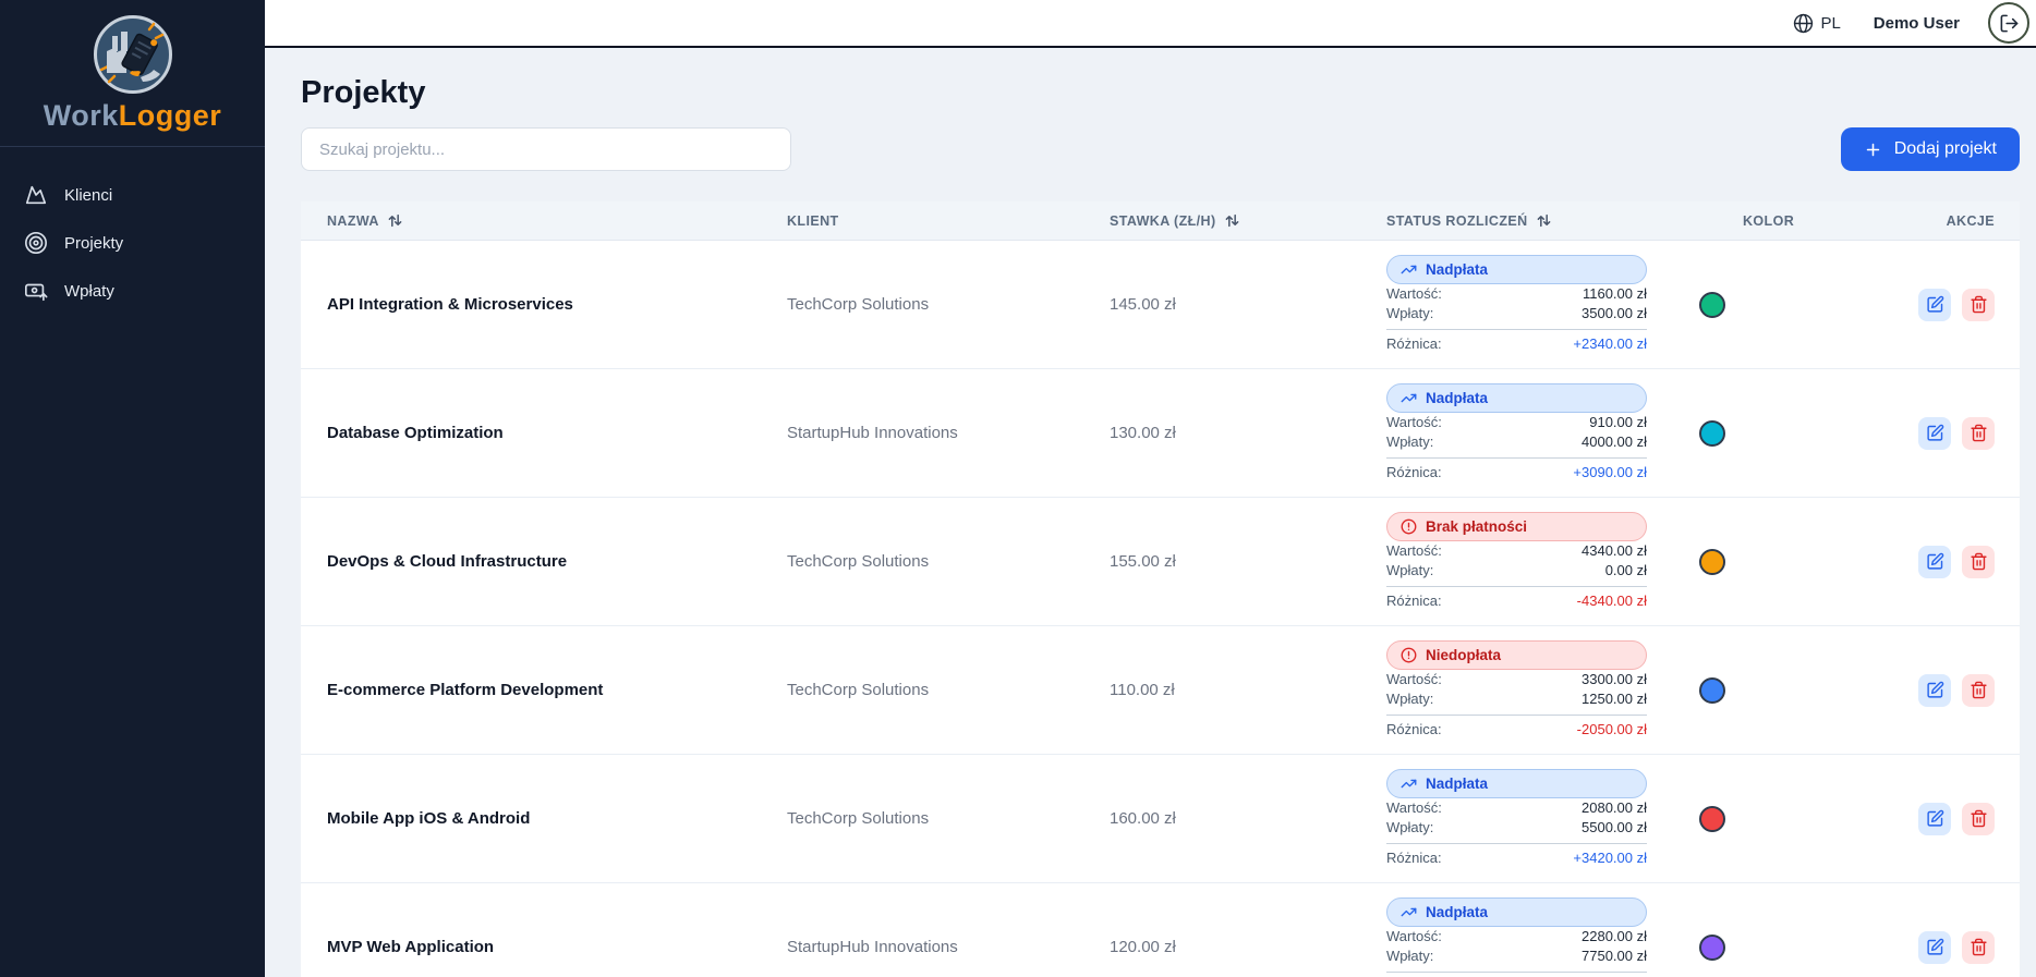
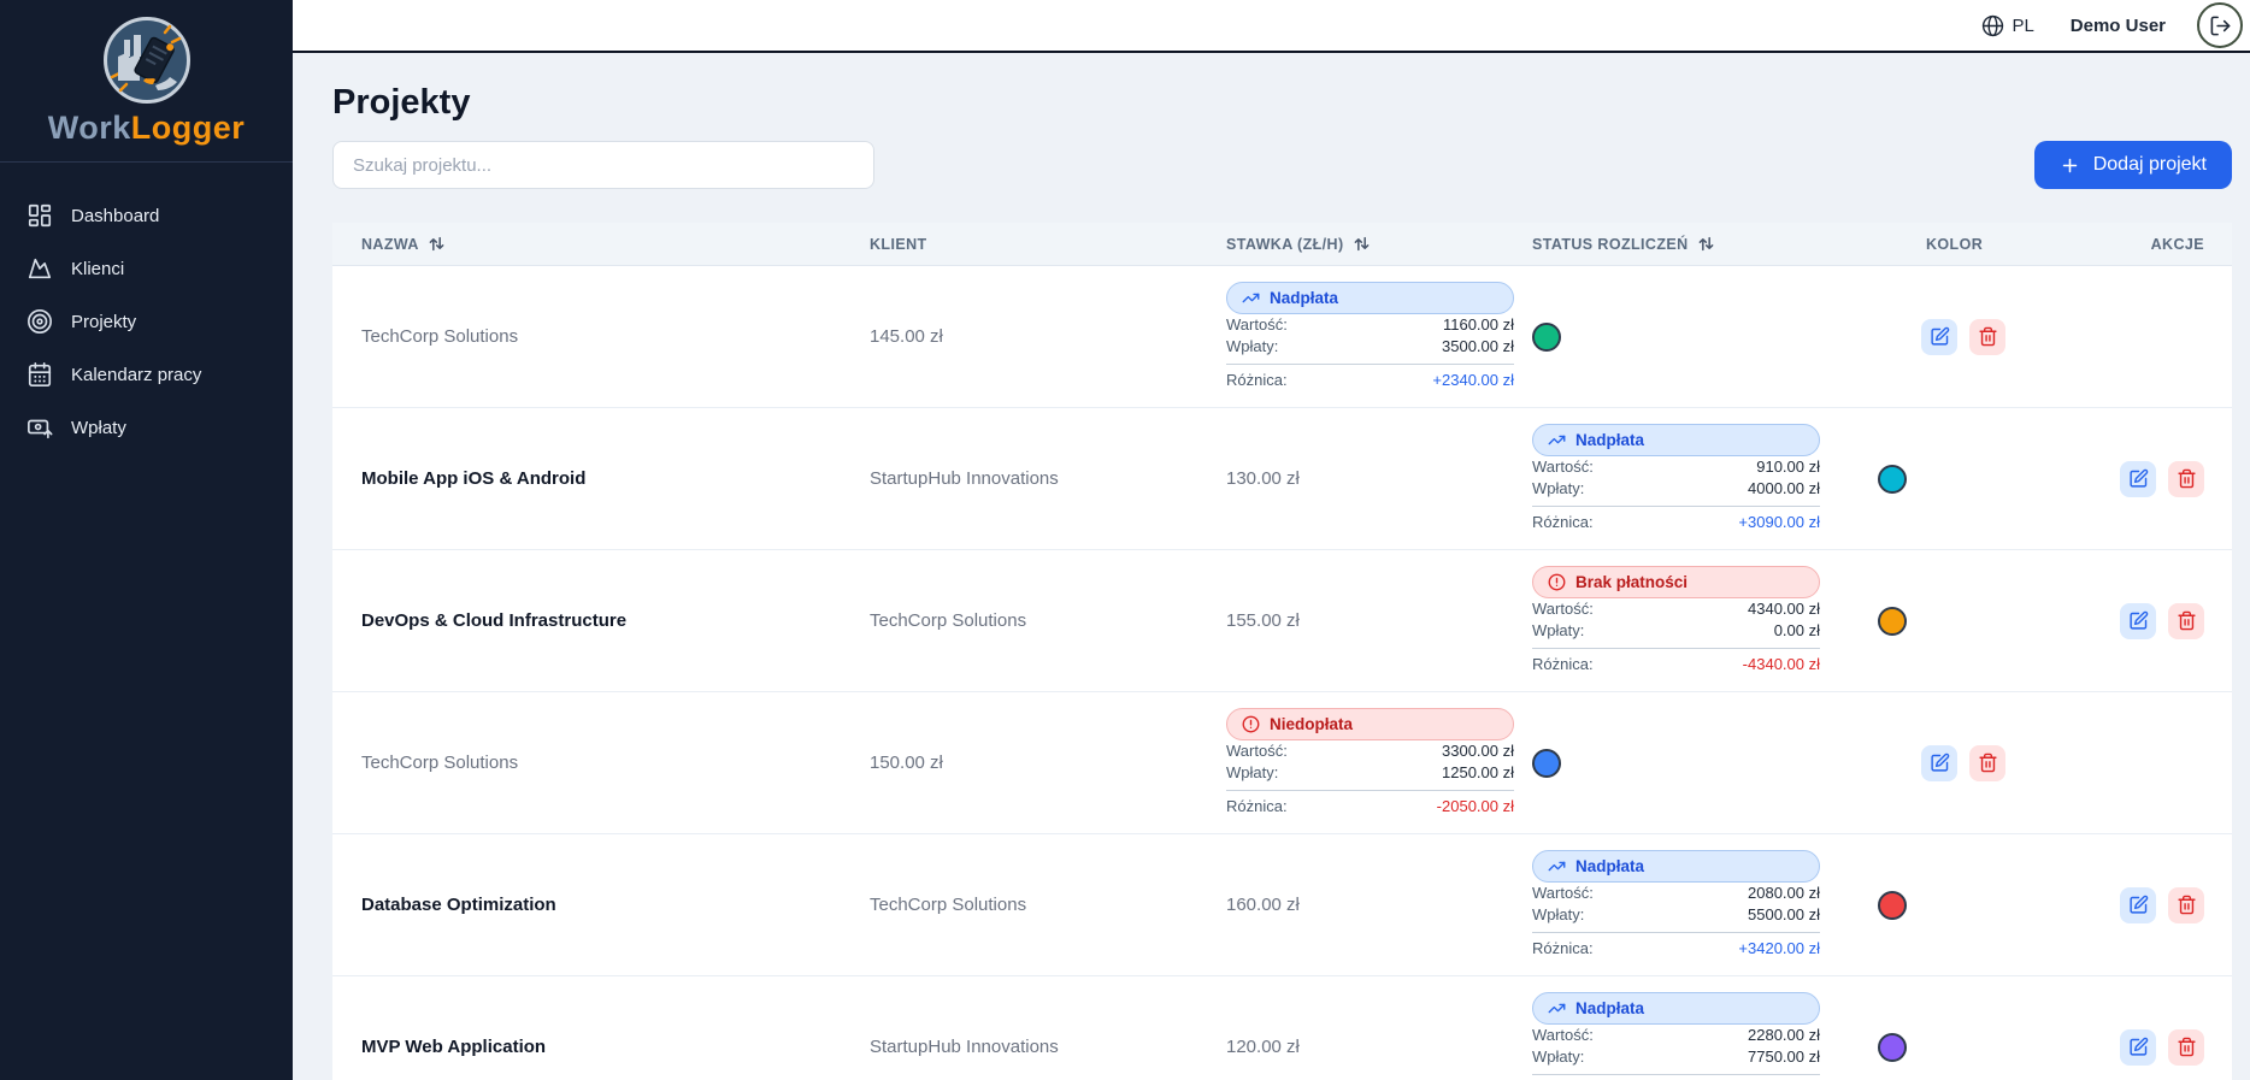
  WorkLogger
+ Dashboard
  Klienci
  Projekty
+ Kalendarz pracy
  Wpłaty
  PL
  Demo User
  Projekty
  Szukaj projektu...
  Dodaj projekt
  NAZWA
  KLIENT
  STAWKA (ZŁ/H)
  STATUS ROZLICZEŃ
  KOLOR
  AKCJE
- API Integration & Microservices
  TechCorp Solutions
  145.00 zł
  Nadpłata
  Wartość:
  1160.00 zł
  Wpłaty:
  3500.00 zł
  Różnica:
  +2340.00 zł
- Database Optimization
+ Mobile App iOS & Android
  StartupHub Innovations
  130.00 zł
  Nadpłata
  Wartość:
  910.00 zł
  Wpłaty:
  4000.00 zł
  Różnica:
  +3090.00 zł
  DevOps & Cloud Infrastructure
  TechCorp Solutions
  155.00 zł
  Brak płatności
  Wartość:
  4340.00 zł
  Wpłaty:
  0.00 zł
  Różnica:
  -4340.00 zł
- E-commerce Platform Development
  TechCorp Solutions
- 110.00 zł
+ 150.00 zł
  Niedopłata
  Wartość:
  3300.00 zł
  Wpłaty:
  1250.00 zł
  Różnica:
  -2050.00 zł
- Mobile App iOS & Android
+ Database Optimization
  TechCorp Solutions
  160.00 zł
  Nadpłata
  Wartość:
  2080.00 zł
  Wpłaty:
  5500.00 zł
  Różnica:
  +3420.00 zł
  MVP Web Application
  StartupHub Innovations
  120.00 zł
  Nadpłata
  Wartość:
  2280.00 zł
  Wpłaty:
  7750.00 zł
